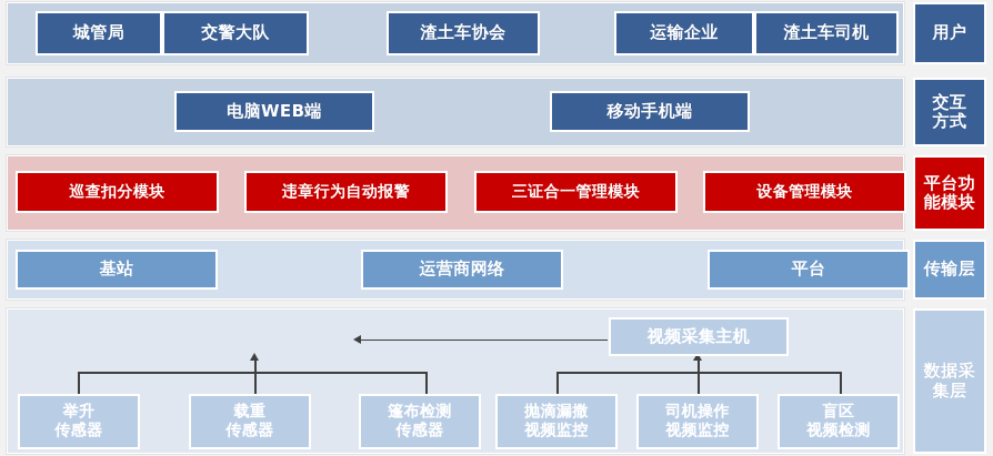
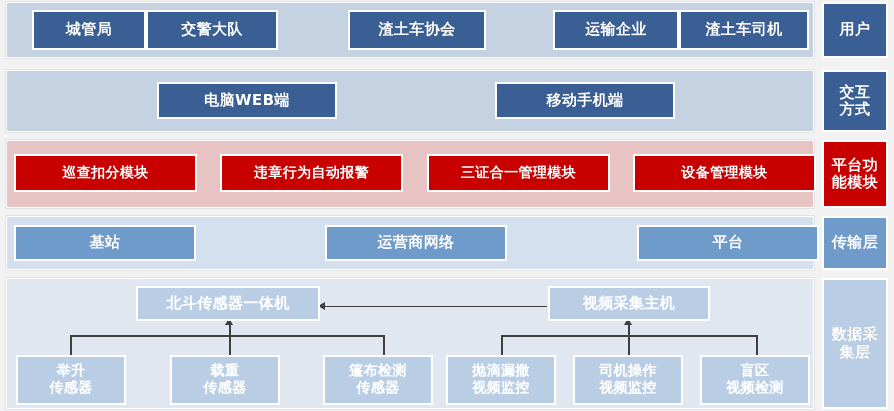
  用户
  交互
  方式
  平台功
  能模块
  传输层
  数据采
  集层
  城管局
  交警大队
  渣土车协会
  运输企业
  渣土车司机
  电脑WEB端
  移动手机端
  巡查扣分模块
  违章行为自动报警
  三证合一管理模块
  设备管理模块
  基站
  运营商网络
  平台
+ 北斗传感器一体机
  视频采集主机
  举升
  传感器
  载重
  传感器
  篷布检测
  传感器
  抛滴漏撒
  视频监控
  司机操作
  视频监控
  盲区
  视频检测
